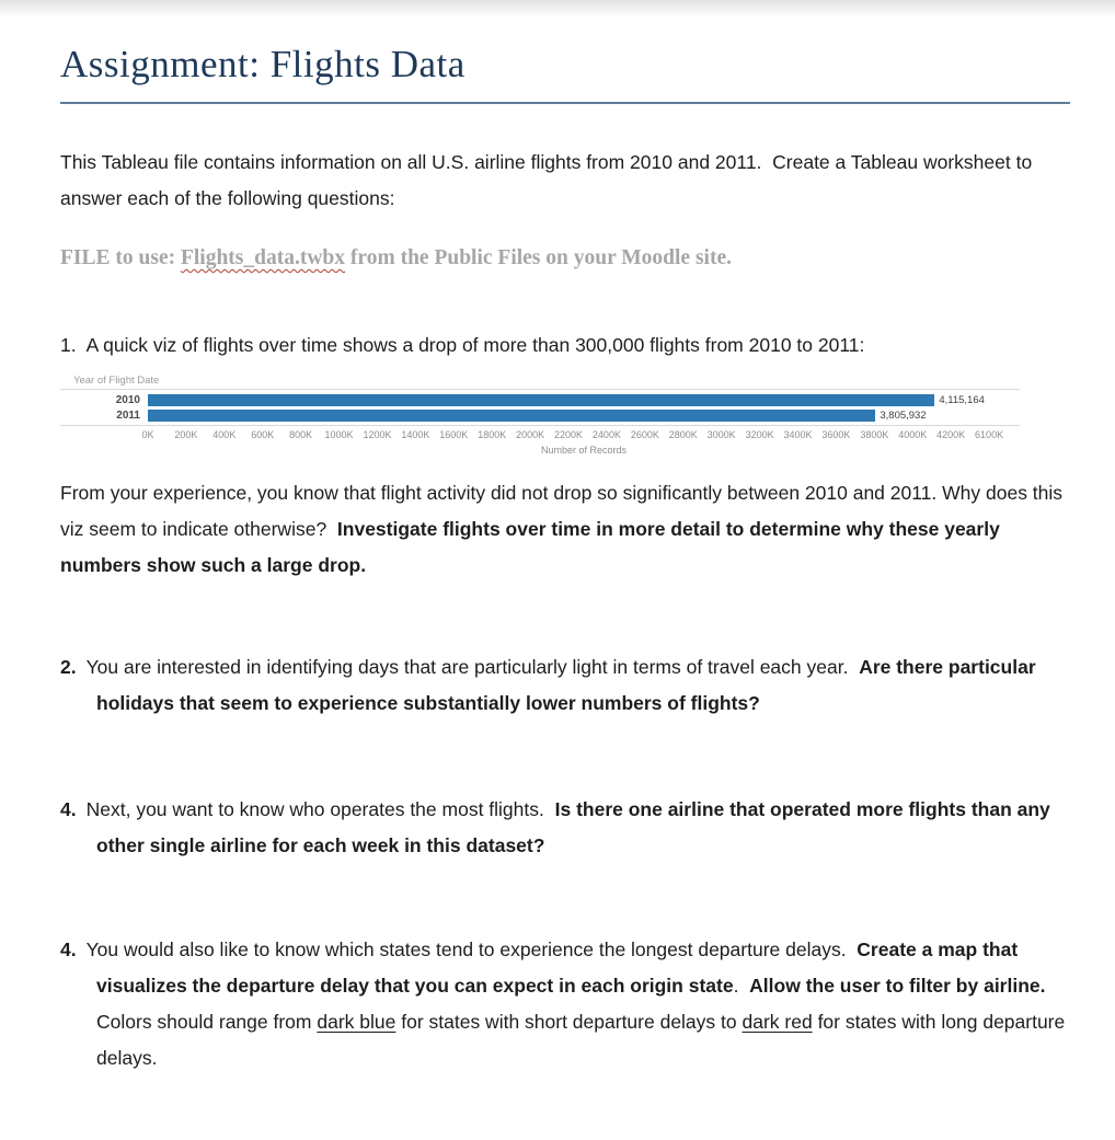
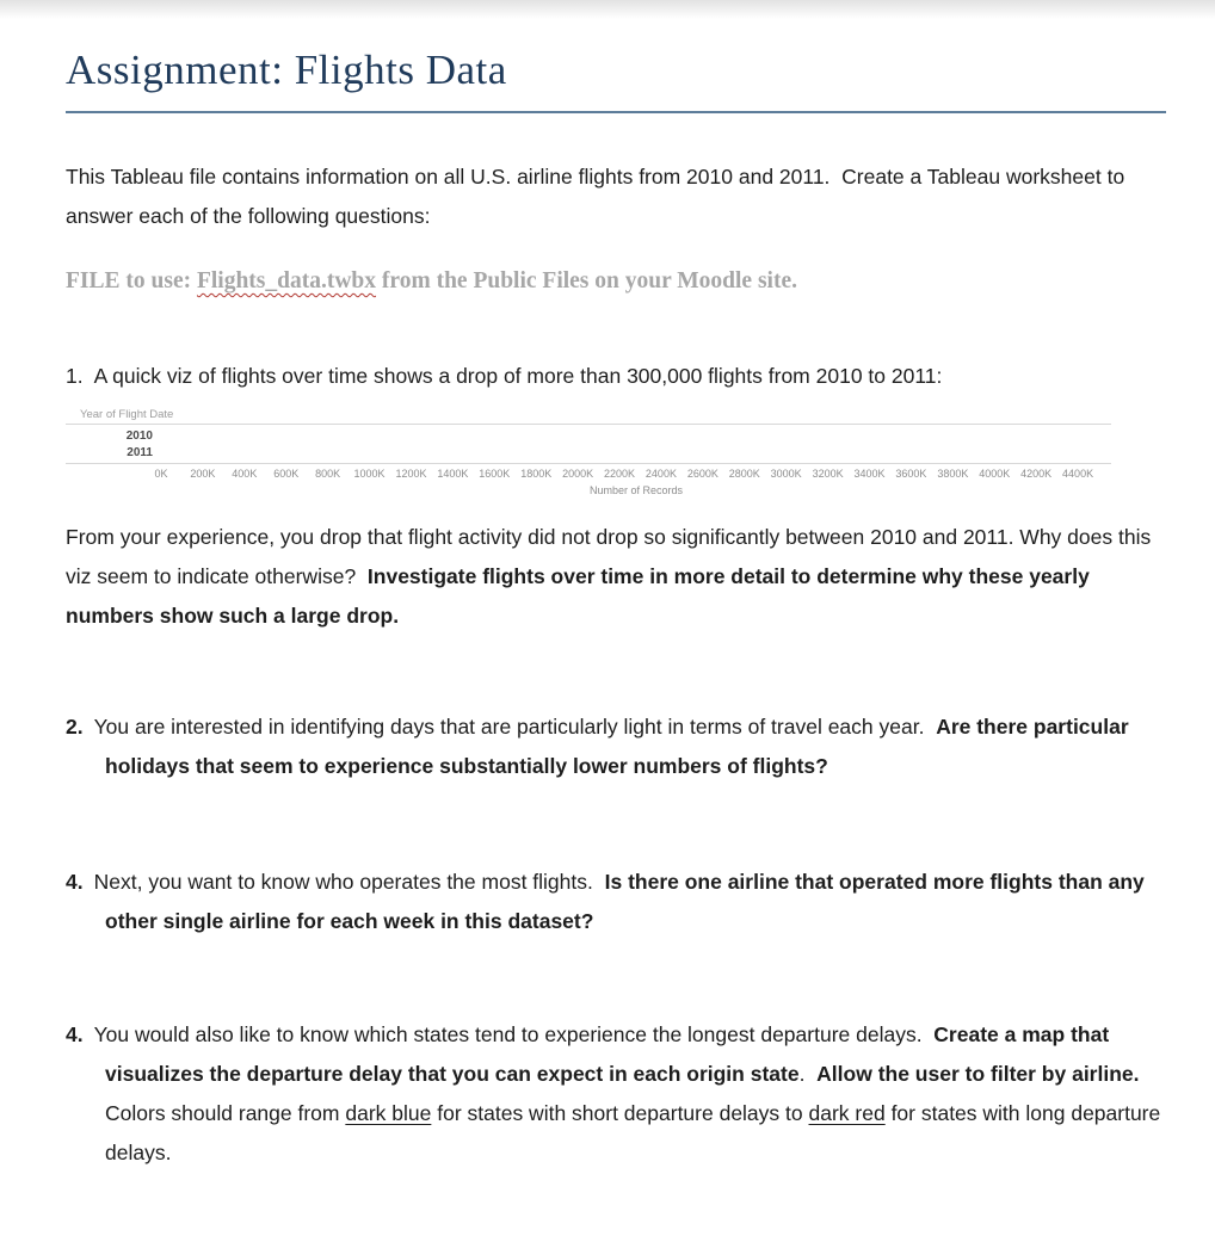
  Assignment: Flights Data
  This Tableau file contains information on all U.S. airline flights from 2010 and 2011. Create a Tableau worksheet to answer each of the following questions:
  FILE to use: Flights_data.twbx from the Public Files on your Moodle site.
  1. A quick viz of flights over time shows a drop of more than 300,000 flights from 2010 to 2011:
  Year of Flight Date
  2010
- 4,115,164
  2011
- 3,805,932
  0K
  200K
  400K
  600K
  800K
  1000K
  1200K
  1400K
  1600K
  1800K
  2000K
  2200K
  2400K
  2600K
  2800K
  3000K
  3200K
  3400K
  3600K
  3800K
  4000K
  4200K
- 6100K
+ 4400K
  Number of Records
- From your experience, you know that flight activity did not drop so significantly between 2010 and 2011. Why does this viz seem to indicate otherwise? Investigate flights over time in more detail to determine why these yearly numbers show such a large drop.
+ From your experience, you drop that flight activity did not drop so significantly between 2010 and 2011. Why does this viz seem to indicate otherwise? Investigate flights over time in more detail to determine why these yearly numbers show such a large drop.
  2. You are interested in identifying days that are particularly light in terms of travel each year. Are there particular holidays that seem to experience substantially lower numbers of flights?
  4. Next, you want to know who operates the most flights. Is there one airline that operated more flights than any other single airline for each week in this dataset?
  4. You would also like to know which states tend to experience the longest departure delays. Create a map that visualizes the departure delay that you can expect in each origin state. Allow the user to filter by airline. Colors should range from dark blue for states with short departure delays to dark red for states with long departure delays.
